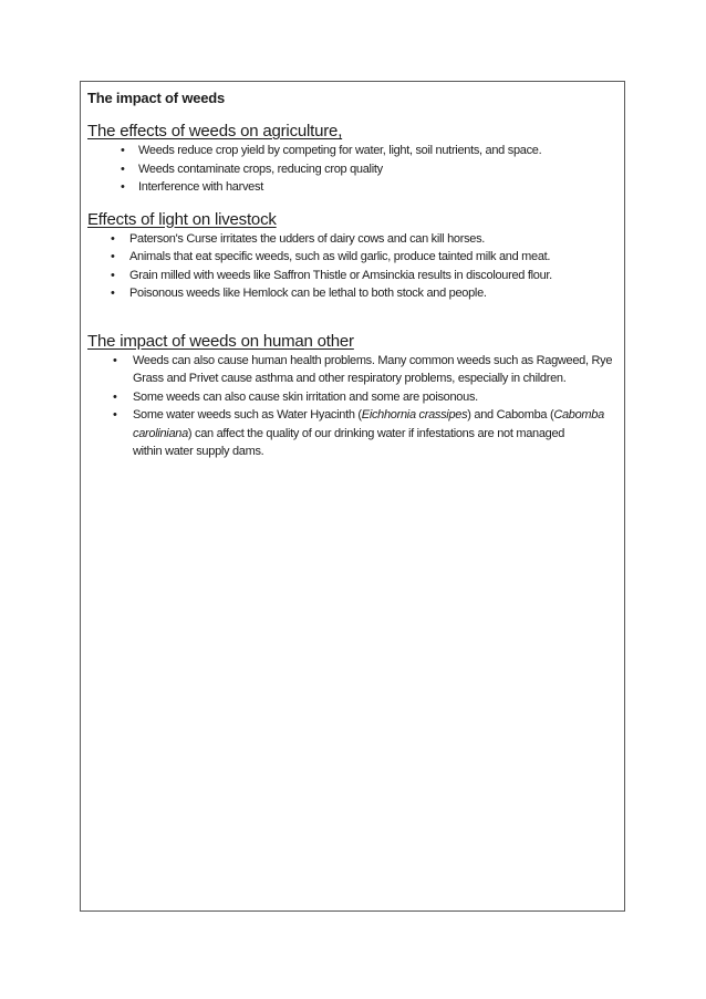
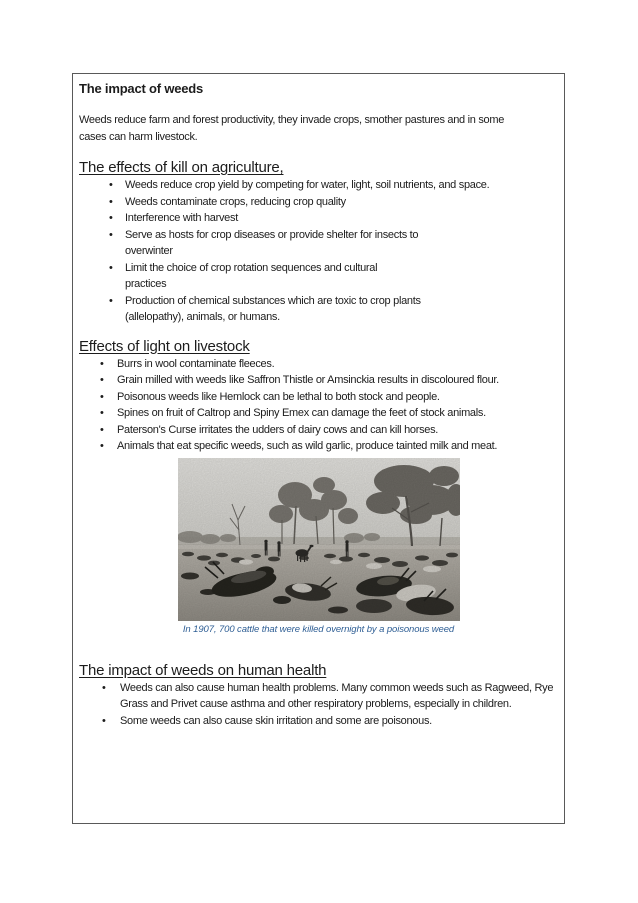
  The impact of weeds
+ Weeds reduce farm and forest productivity, they invade crops, smother pastures and in some
+ cases can harm livestock.
- The effects of weeds on agriculture,
+ The effects of kill on agriculture,
  Weeds reduce crop yield by competing for water, light, soil nutrients, and space.
  Weeds contaminate crops, reducing crop quality
  Interference with harvest
+ Serve as hosts for crop diseases or provide shelter for insects to
+ overwinter
+ Limit the choice of crop rotation sequences and cultural
+ practices
+ Production of chemical substances which are toxic to crop plants
+ (allelopathy), animals, or humans.
  Effects of light on livestock
+ Burrs in wool contaminate fleeces.
- Paterson's Curse irritates the udders of dairy cows and can kill horses.
+ Grain milled with weeds like Saffron Thistle or Amsinckia results in discoloured flour.
- Animals that eat specific weeds, such as wild garlic, produce tainted milk and meat.
+ Poisonous weeds like Hemlock can be lethal to both stock and people.
+ Spines on fruit of Caltrop and Spiny Emex can damage the feet of stock animals.
- Grain milled with weeds like Saffron Thistle or Amsinckia results in discoloured flour.
+ Paterson's Curse irritates the udders of dairy cows and can kill horses.
- Poisonous weeds like Hemlock can be lethal to both stock and people.
+ Animals that eat specific weeds, such as wild garlic, produce tainted milk and meat.
+ In 1907, 700 cattle that were killed overnight by a poisonous weed
- The impact of weeds on human other
+ The impact of weeds on human health
  Weeds can also cause human health problems. Many common weeds such as Ragweed, Rye
  Grass and Privet cause asthma and other respiratory problems, especially in children.
  Some weeds can also cause skin irritation and some are poisonous.
- Some water weeds such as Water Hyacinth (Eichhornia crassipes) and Cabomba (Cabomba
- caroliniana) can affect the quality of our drinking water if infestations are not managed
- within water supply dams.
